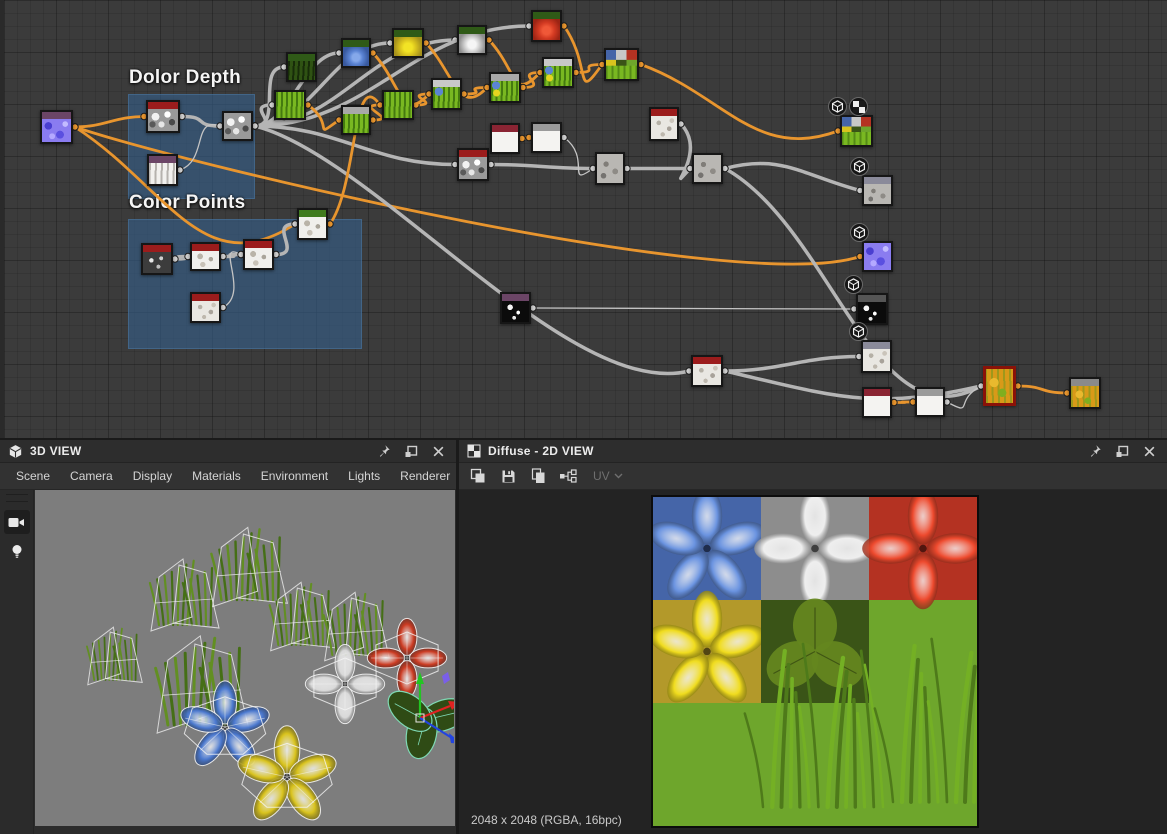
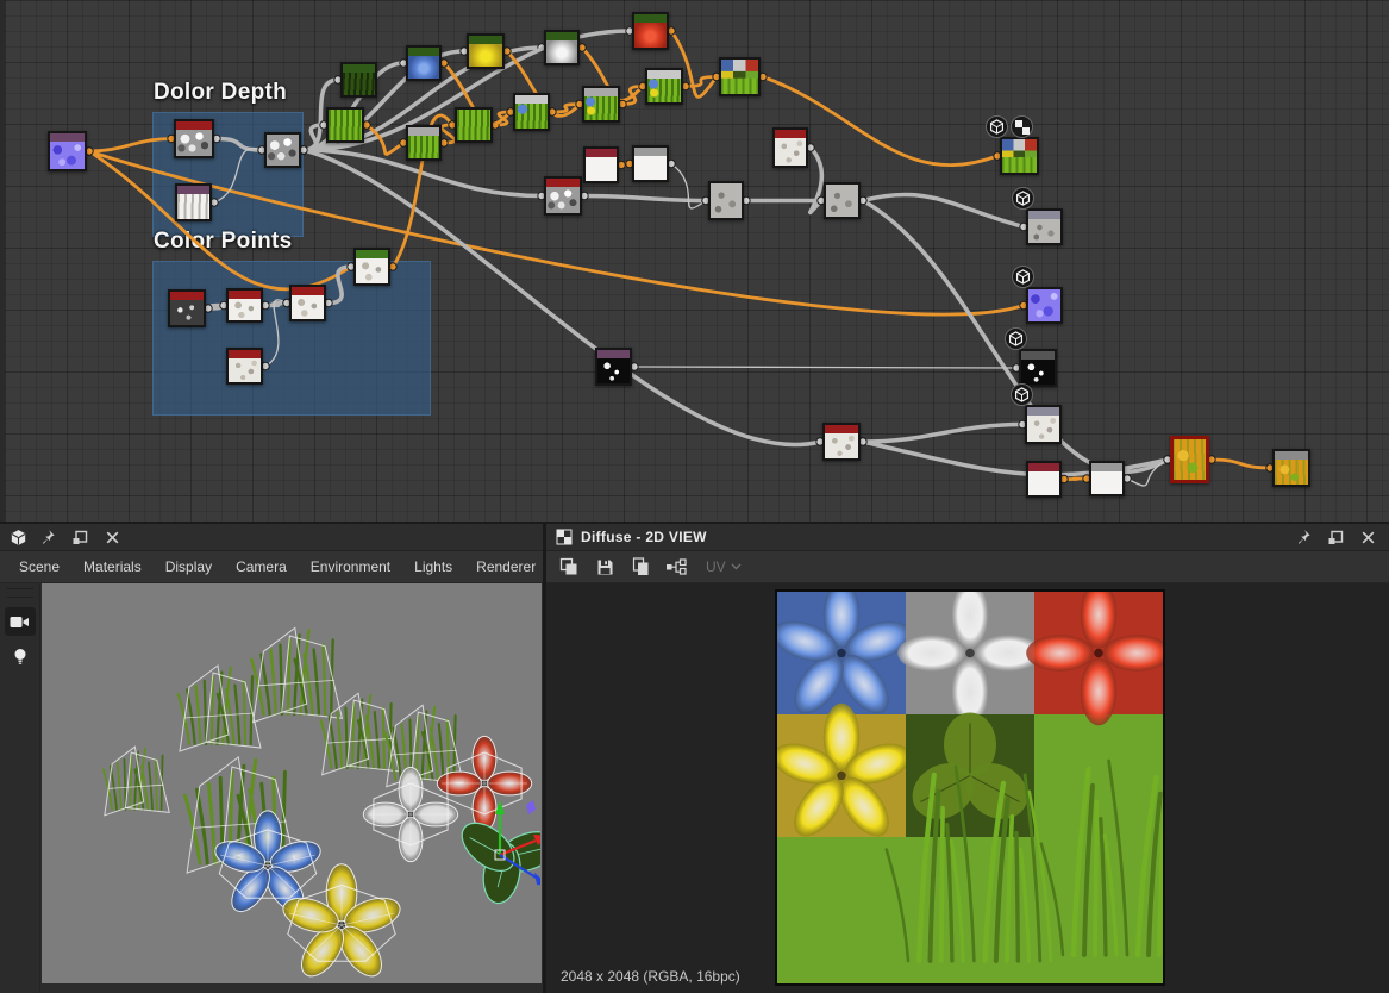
  Dolor Depth
  Color Points
- 3D VIEW
  Scene
- Camera
+ Materials
  Display
- Materials
+ Camera
  Environment
  Lights
  Renderer
  Diffuse - 2D VIEW
  UV
  2048 x 2048 (RGBA, 16bpc)
